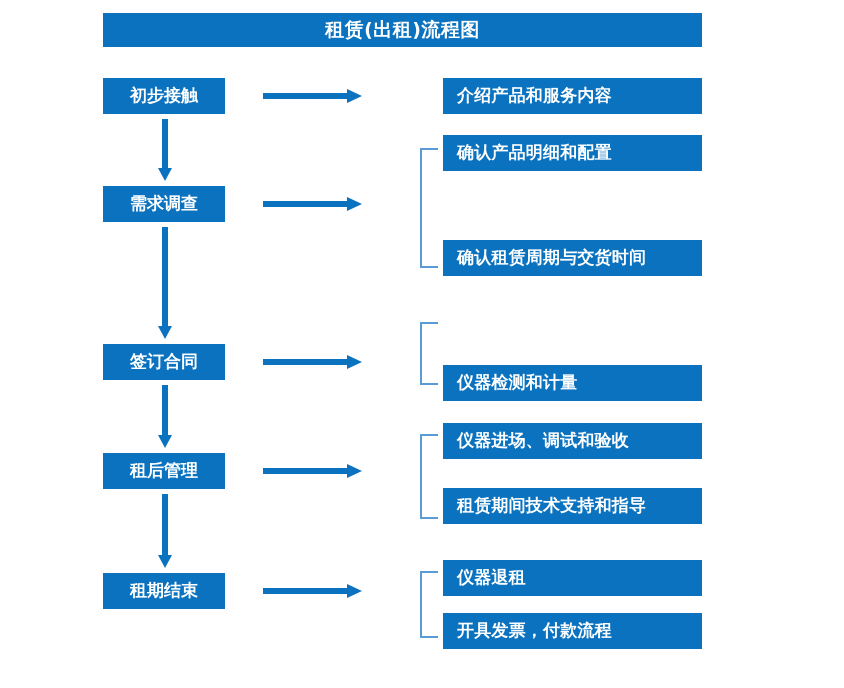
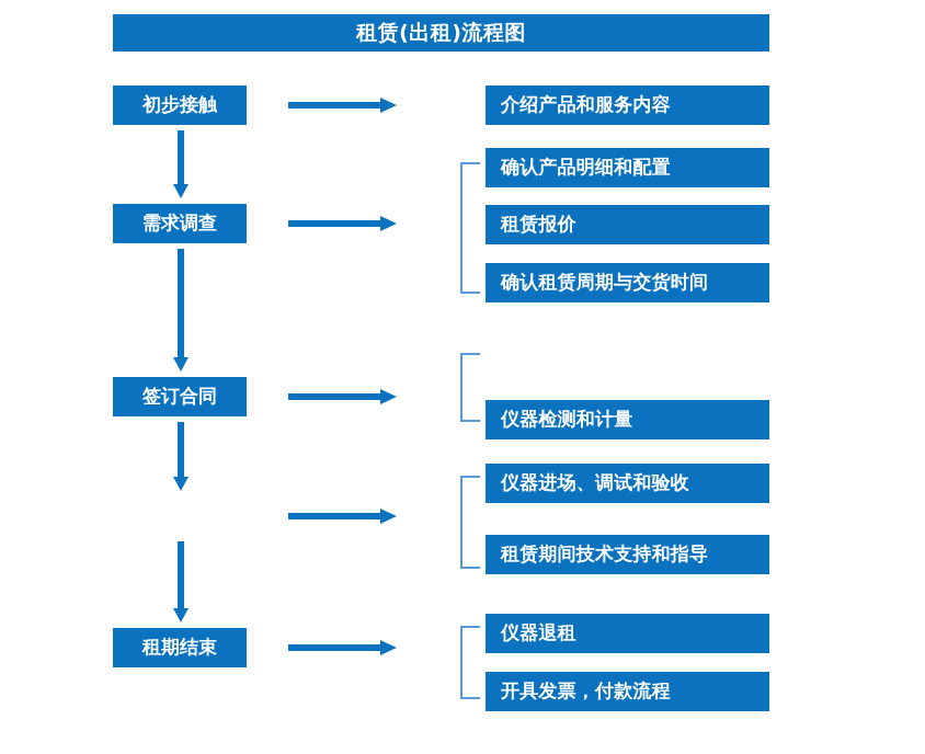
  租赁(出租)流程图
  初步接触
  需求调查
  签订合同
- 租后管理
  租期结束
  介绍产品和服务内容
  确认产品明细和配置
+ 租赁报价
  确认租赁周期与交货时间
  仪器检测和计量
  仪器进场、调试和验收
  租赁期间技术支持和指导
  仪器退租
  开具发票，付款流程
